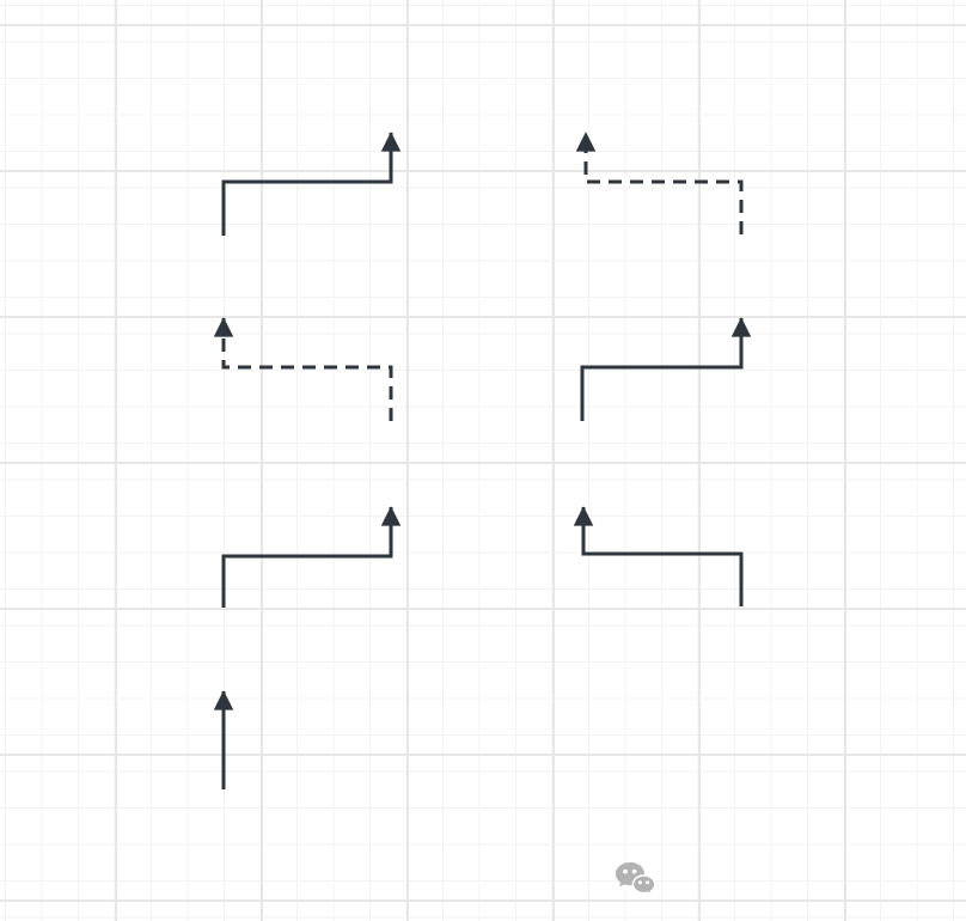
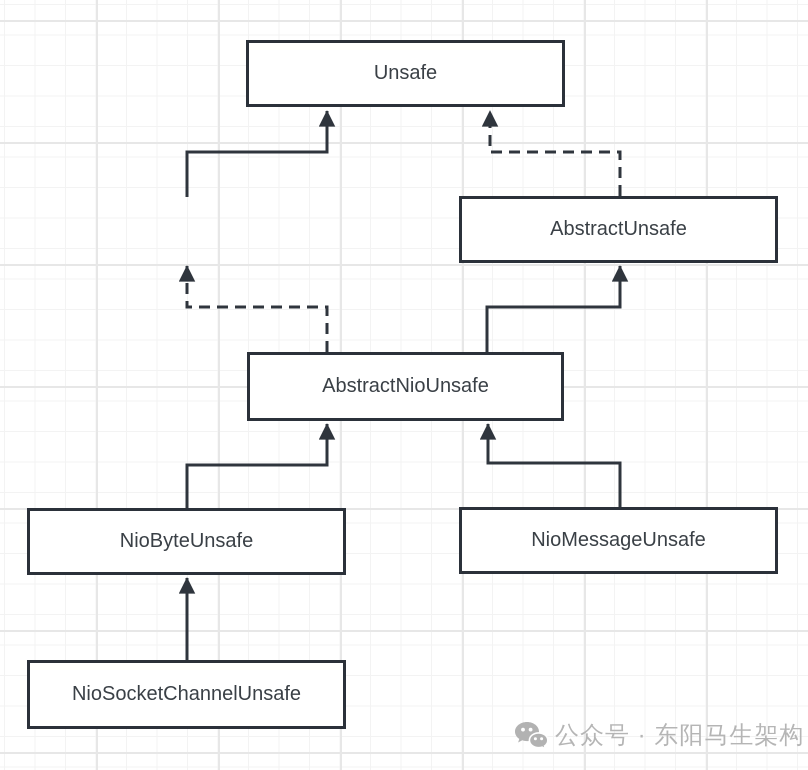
+ Unsafe
+ AbstractUnsafe
+ AbstractNioUnsafe
+ NioByteUnsafe
+ NioMessageUnsafe
+ NioSocketChannelUnsafe
+ 公众号 · 东阳马生架构
